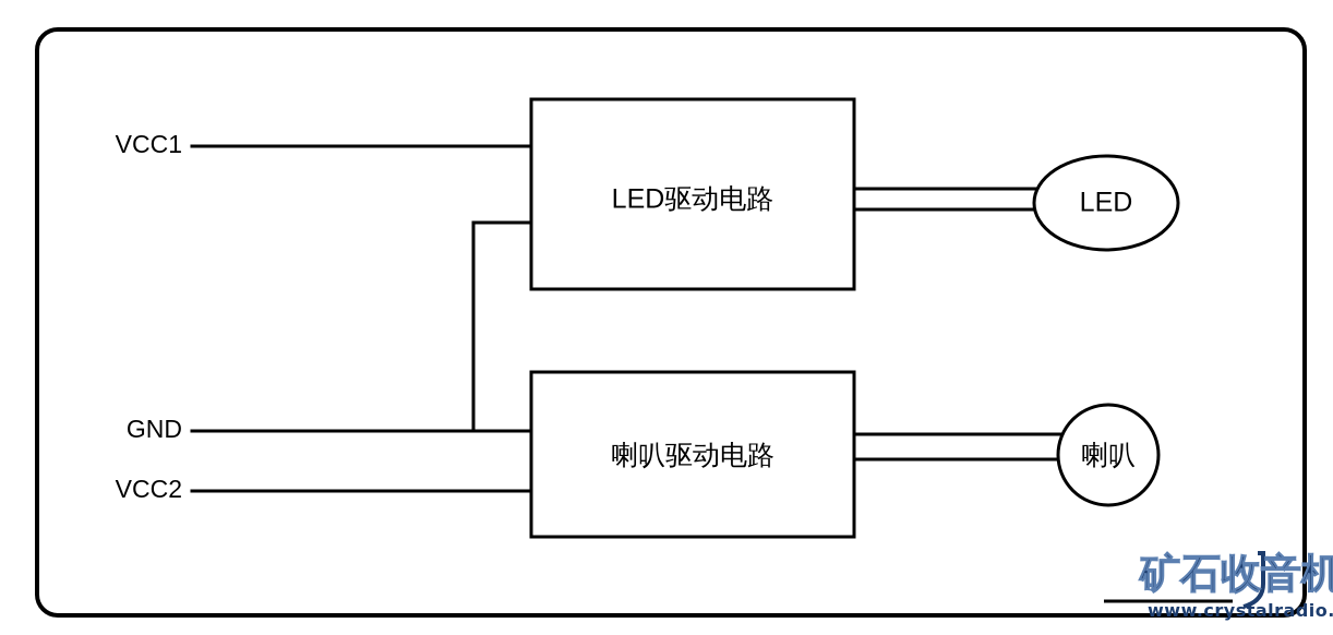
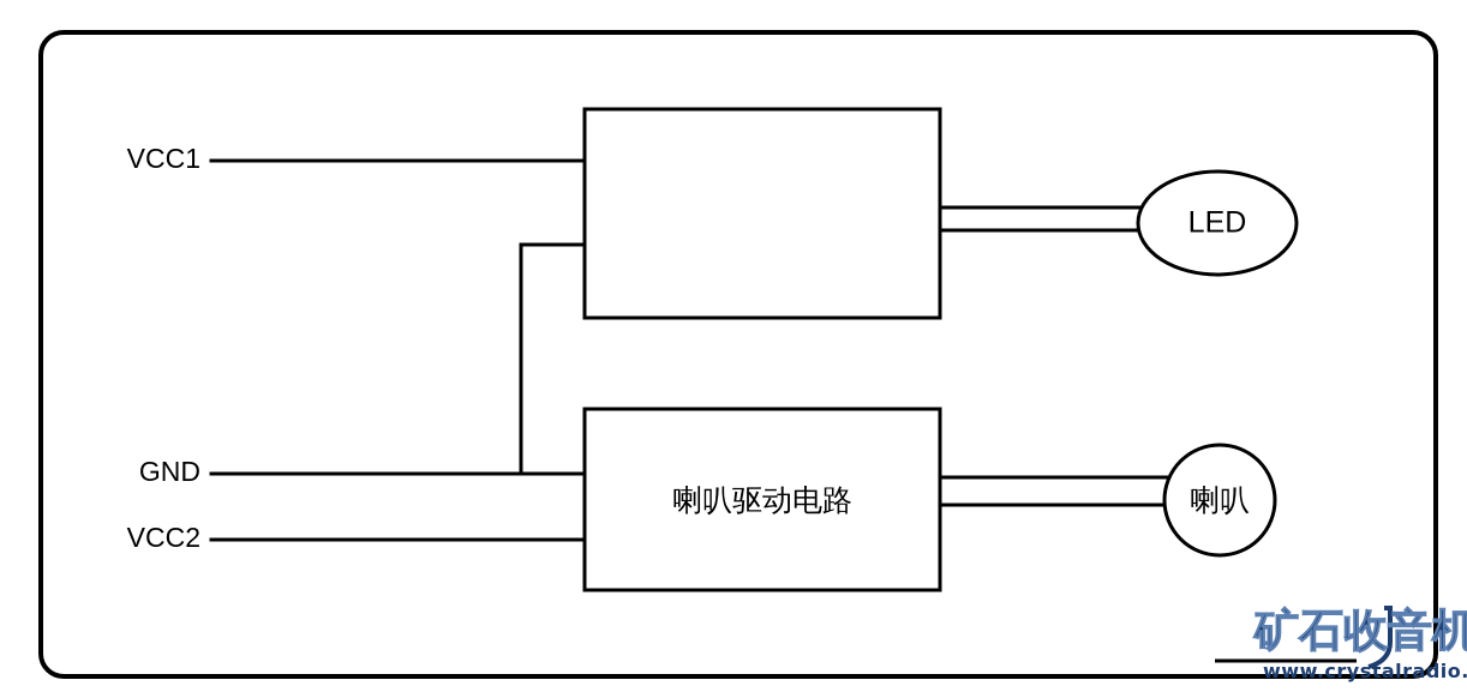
- LED驱动电路
  LED
  喇叭驱动电路
  喇叭
  VCC1
  GND
  VCC2
  矿石收音机
  www.crystalradio.
